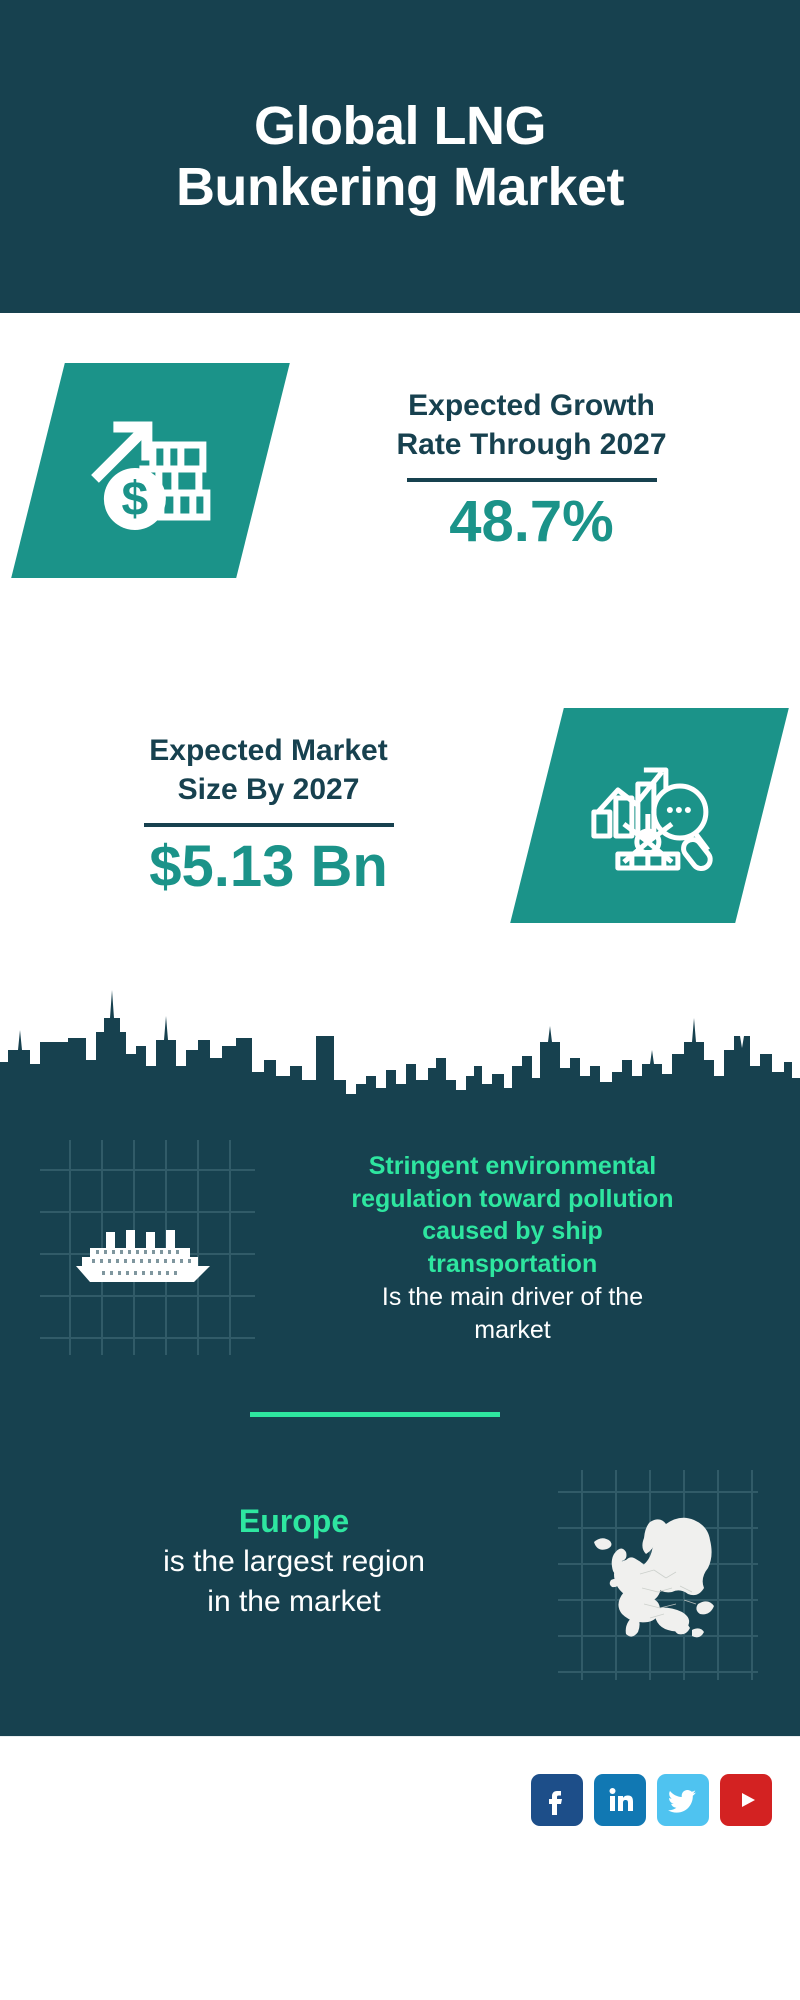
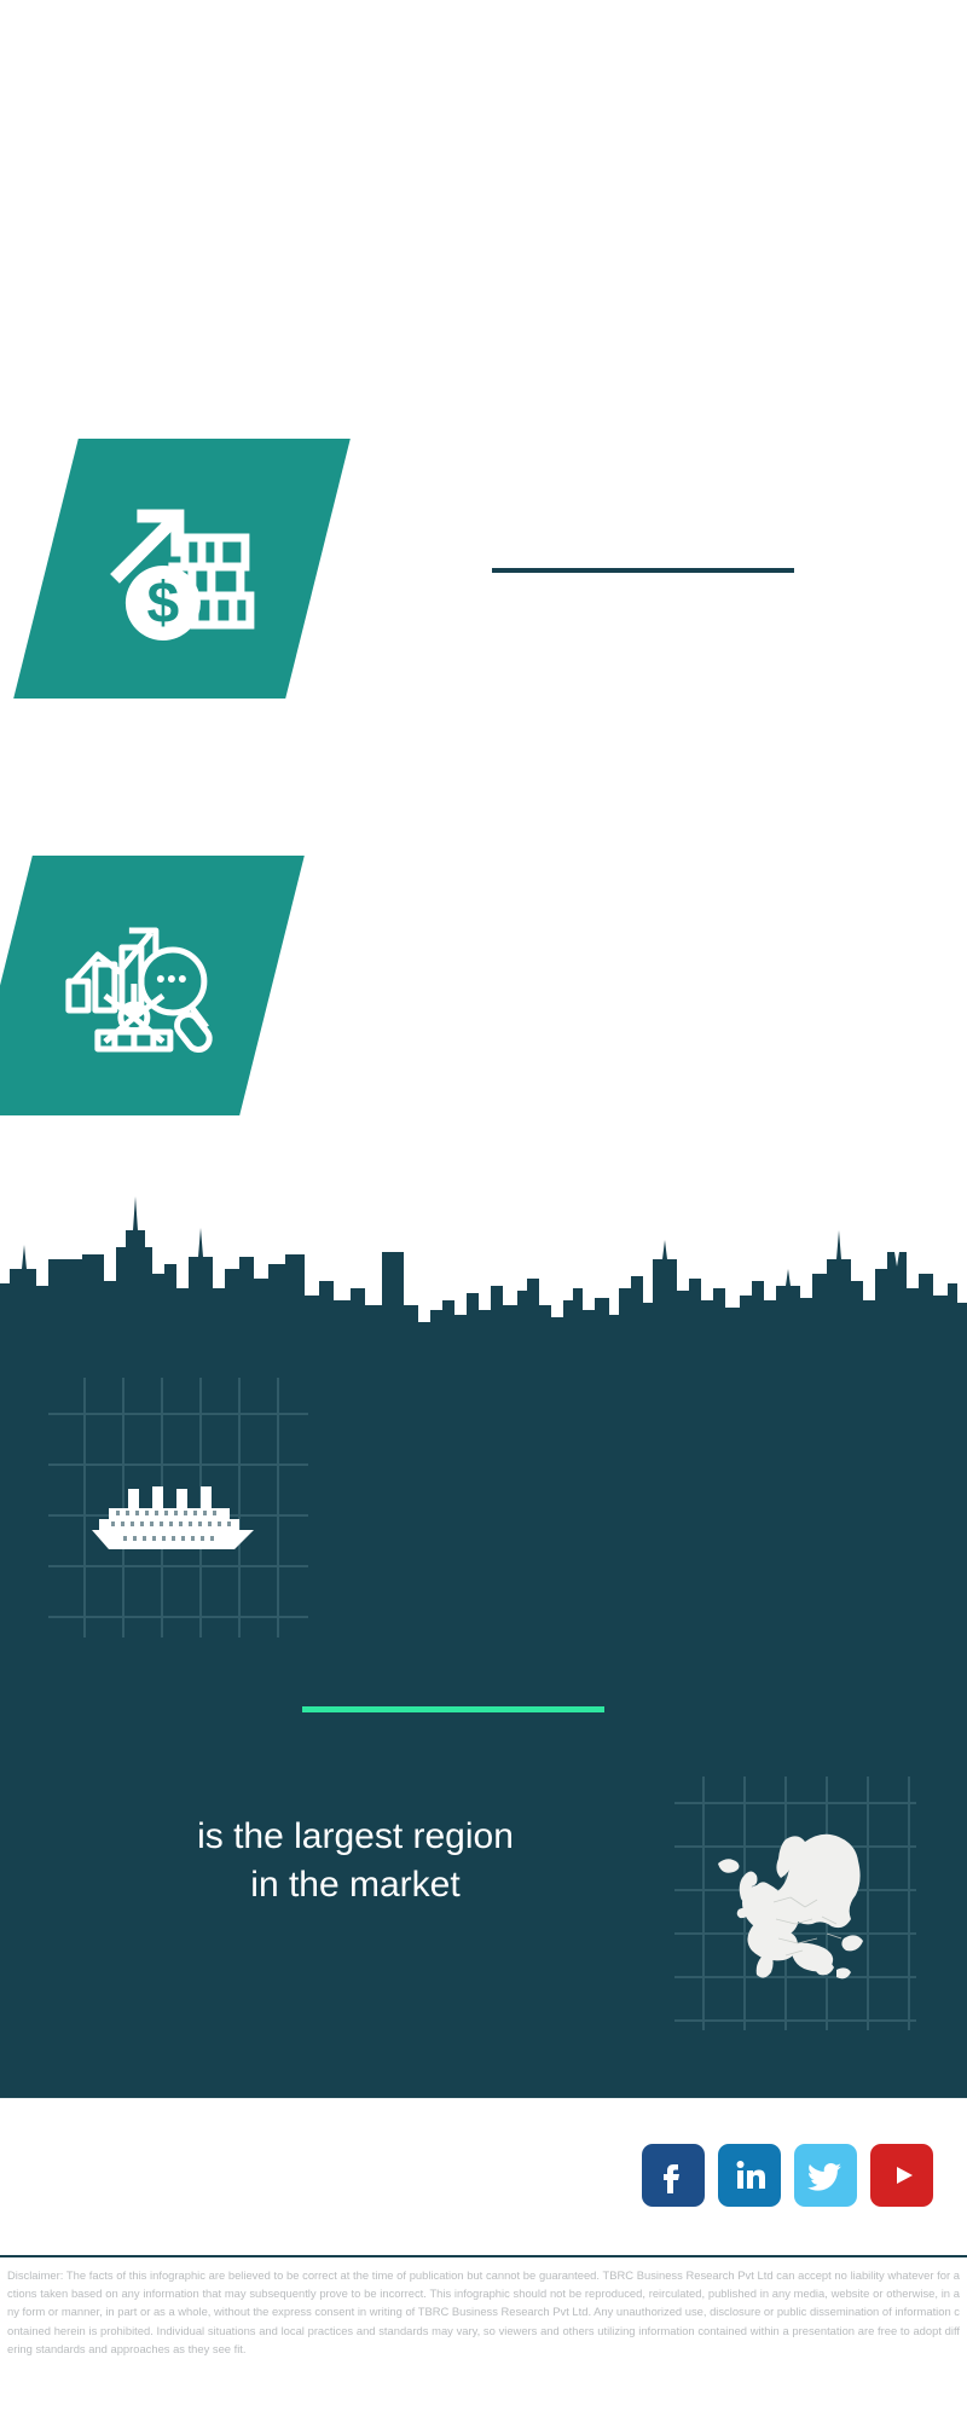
- Global LNG
- Bunkering Market
- Expected Growth
- Rate Through 2027
- 48.7%
- Expected Market
- Size By 2027
- $5.13 Bn
- Stringent environmental
- regulation toward pollution
- caused by ship
- transportation
- Is the main driver of the
- market
- Europe
  is the largest region
  in the market
+ Disclaimer: The facts of this infographic are believed to be correct at the time of publication but cannot be guaranteed. TBRC Business Research Pvt Ltd can accept no liability whatever for actions taken based on any information that may subsequently prove to be incorrect. This infographic should not be reproduced, reirculated, published in any media, website or otherwise, in any form or manner, in part or as a whole, without the express consent in writing of TBRC Business Research Pvt Ltd. Any unauthorized use, disclosure or public dissemination of information contained herein is prohibited. Individual situations and local practices and standards may vary, so viewers and others utilizing information contained within a presentation are free to adopt differing standards and approaches as they see fit.
